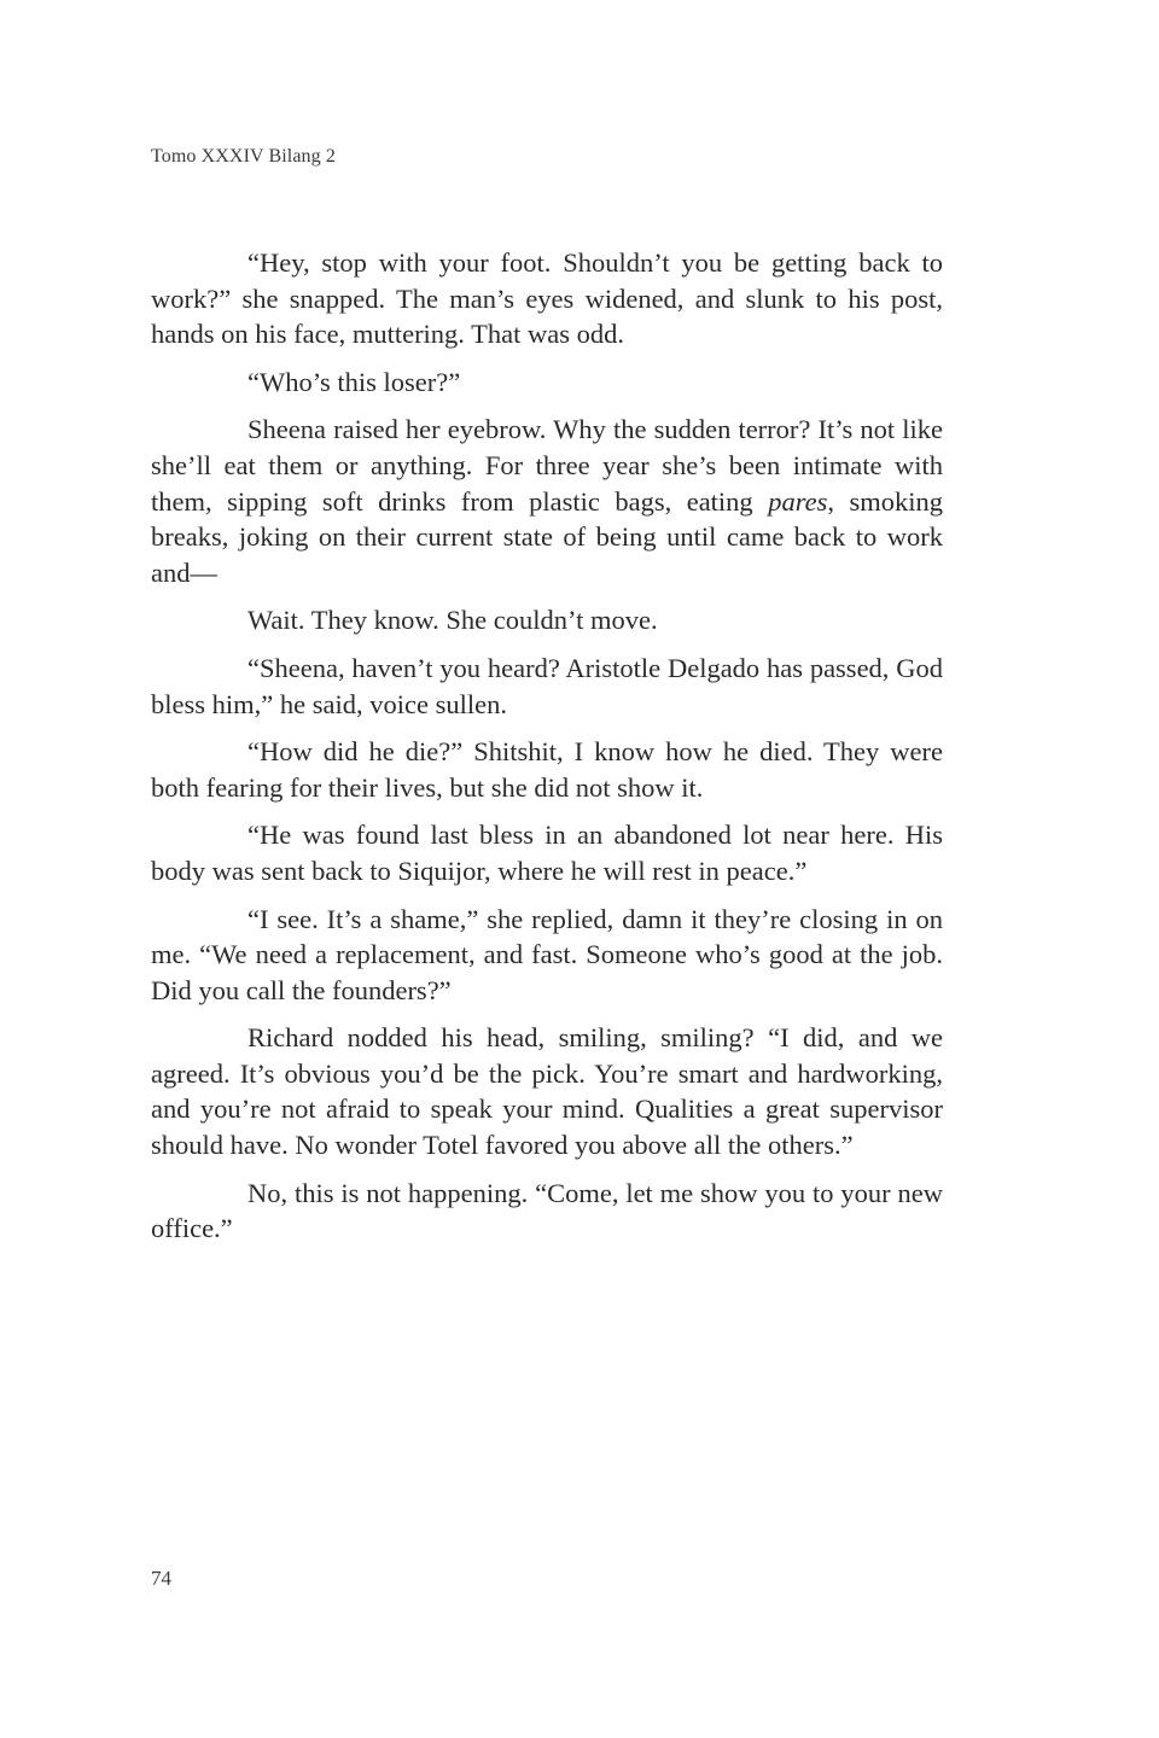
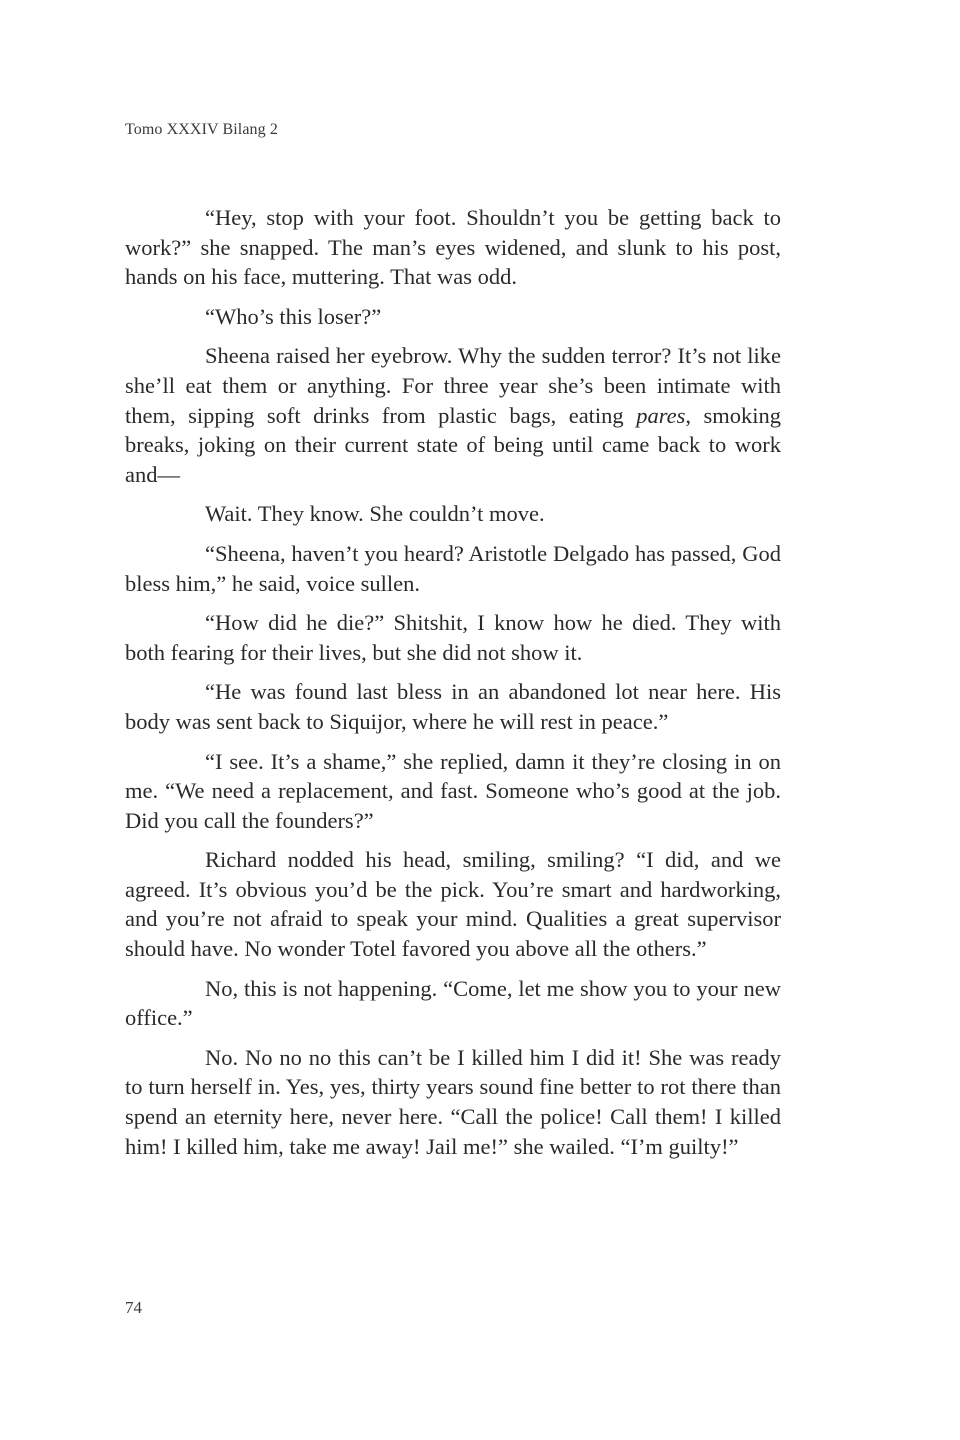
  Tomo XXXIV Bilang 2
  “Hey, stop with your foot. Shouldn’t you be getting back to work?” she snapped. The man’s eyes widened, and slunk to his post, hands on his face, muttering. That was odd.
  “Who’s this loser?”
  Sheena raised her eyebrow. Why the sudden terror? It’s not like she’ll eat them or anything. For three year she’s been intimate with them, sipping soft drinks from plastic bags, eating pares, smoking breaks, joking on their current state of being until came back to work and—
  Wait. They know. She couldn’t move.
  “Sheena, haven’t you heard? Aristotle Delgado has passed, God bless him,” he said, voice sullen.
- “How did he die?” Shitshit, I know how he died. They were both fearing for their lives, but she did not show it.
+ “How did he die?” Shitshit, I know how he died. They with both fearing for their lives, but she did not show it.
  “He was found last bless in an abandoned lot near here. His body was sent back to Siquijor, where he will rest in peace.”
  “I see. It’s a shame,” she replied, damn it they’re closing in on me. “We need a replacement, and fast. Someone who’s good at the job. Did you call the founders?”
  Richard nodded his head, smiling, smiling? “I did, and we agreed. It’s obvious you’d be the pick. You’re smart and hardworking, and you’re not afraid to speak your mind. Qualities a great supervisor should have. No wonder Totel favored you above all the others.”
  No, this is not happening. “Come, let me show you to your new office.”
+ No. No no no this can’t be I killed him I did it! She was ready to turn herself in. Yes, yes, thirty years sound fine better to rot there than spend an eternity here, never here. “Call the police! Call them! I killed him! I killed him, take me away! Jail me!” she wailed. “I’m guilty!”
  74
